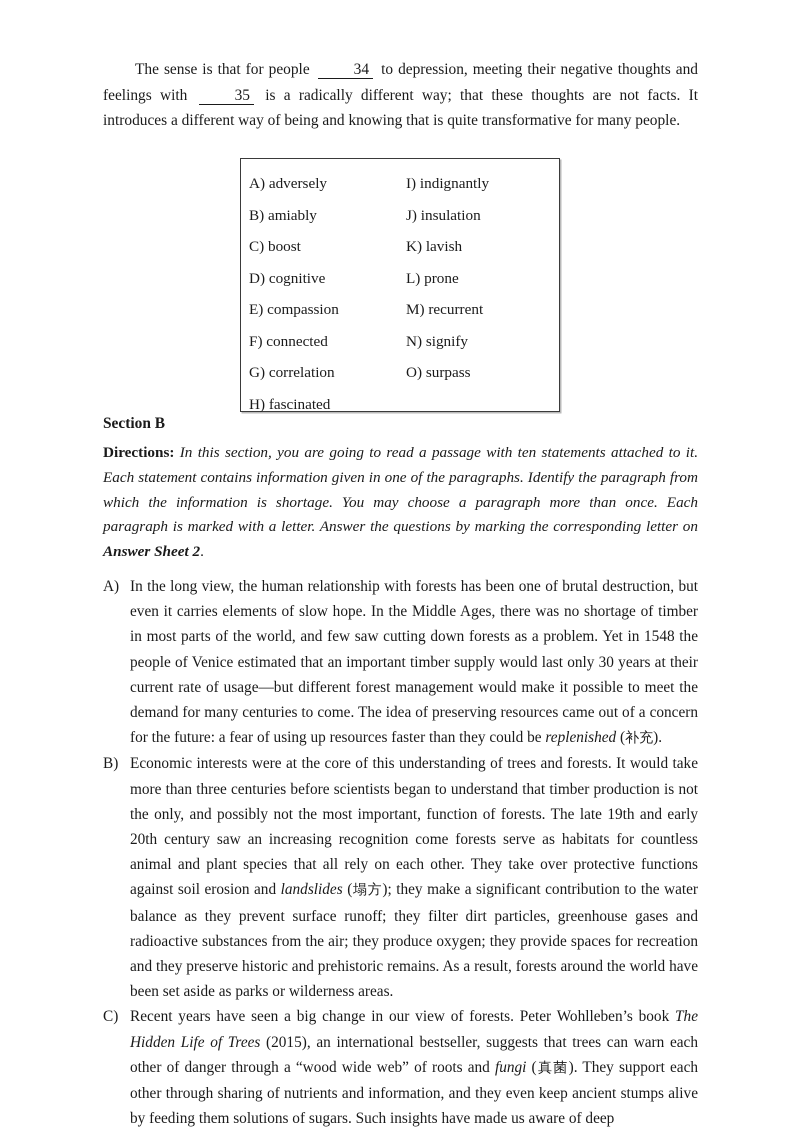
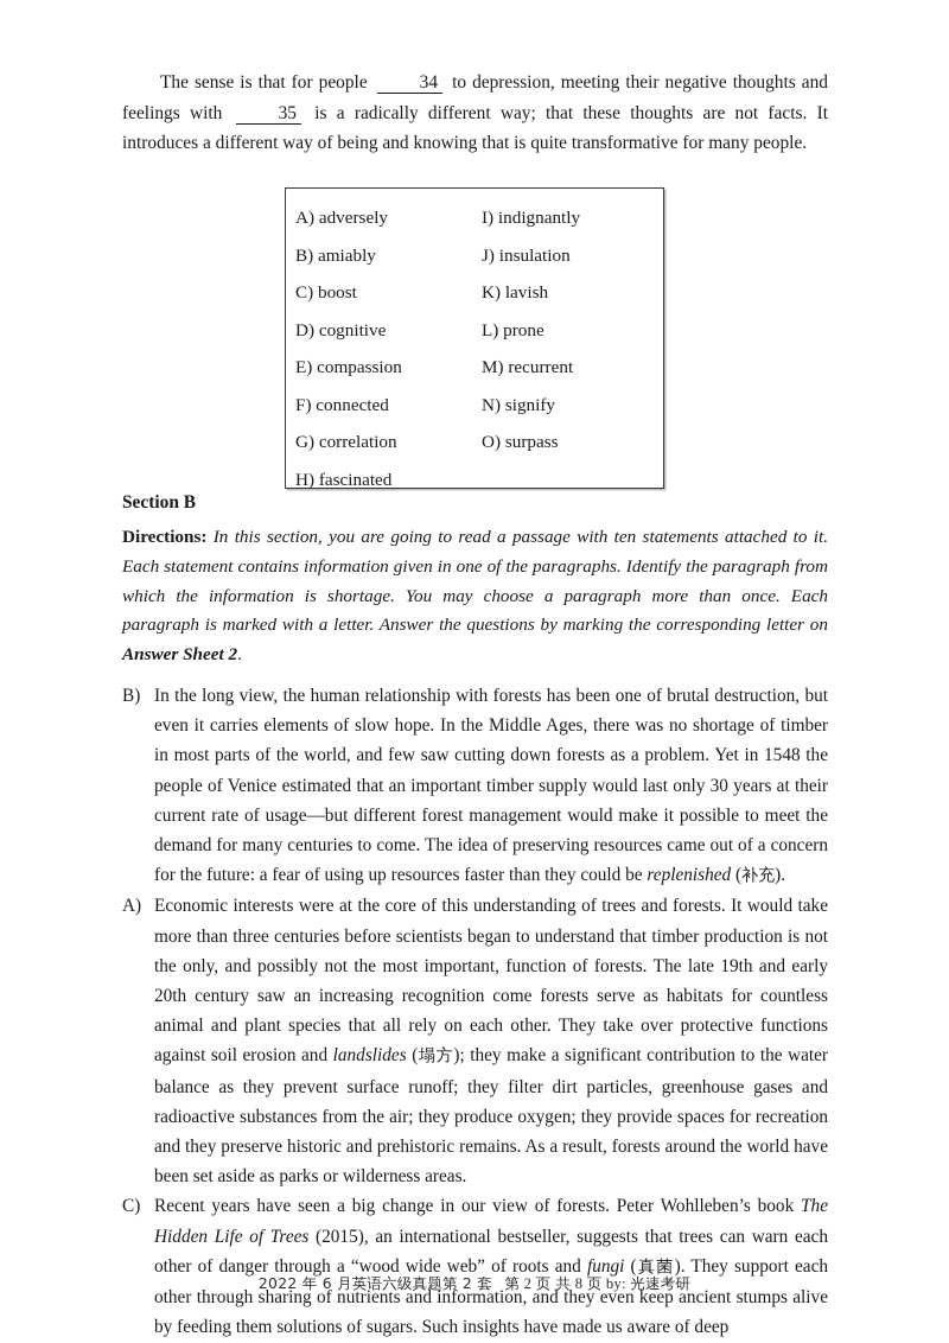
  The sense is that for people 34 to depression, meeting their negative thoughts and feelings with 35 is a radically different way; that these thoughts are not facts. It introduces a different way of being and knowing that is quite transformative for many people.
  A) adversely
  B) amiably
  C) boost
  D) cognitive
  E) compassion
  F) connected
  G) correlation
  H) fascinated
  I) indignantly
  J) insulation
  K) lavish
  L) prone
  M) recurrent
  N) signify
  O) surpass
  Section B
  Directions: In this section, you are going to read a passage with ten statements attached to it. Each statement contains information given in one of the paragraphs. Identify the paragraph from which the information is shortage. You may choose a paragraph more than once. Each paragraph is marked with a letter. Answer the questions by marking the corresponding letter on Answer Sheet 2.
- A)
+ B)
  In the long view, the human relationship with forests has been one of brutal destruction, but even it carries elements of slow hope. In the Middle Ages, there was no shortage of timber in most parts of the world, and few saw cutting down forests as a problem. Yet in 1548 the people of Venice estimated that an important timber supply would last only 30 years at their current rate of usage—but different forest management would make it possible to meet the demand for many centuries to come. The idea of preserving resources came out of a concern for the future: a fear of using up resources faster than they could be replenished (补充).
- B)
+ A)
  Economic interests were at the core of this understanding of trees and forests. It would take more than three centuries before scientists began to understand that timber production is not the only, and possibly not the most important, function of forests. The late 19th and early 20th century saw an increasing recognition come forests serve as habitats for countless animal and plant species that all rely on each other. They take over protective functions against soil erosion and landslides (塌方); they make a significant contribution to the water balance as they prevent surface runoff; they filter dirt particles, greenhouse gases and radioactive substances from the air; they produce oxygen; they provide spaces for recreation and they preserve historic and prehistoric remains. As a result, forests around the world have been set aside as parks or wilderness areas.
  C)
  Recent years have seen a big change in our view of forests. Peter Wohlleben’s book The Hidden Life of Trees (2015), an international bestseller, suggests that trees can warn each other of danger through a “wood wide web” of roots and fungi (真菌). They support each other through sharing of nutrients and information, and they even keep ancient stumps alive by feeding them solutions of sugars. Such insights have made us aware of deep
+ 2022 年 6 月英语六级真题第 2 套 第 2 页 共 8 页 by: 光速考研
